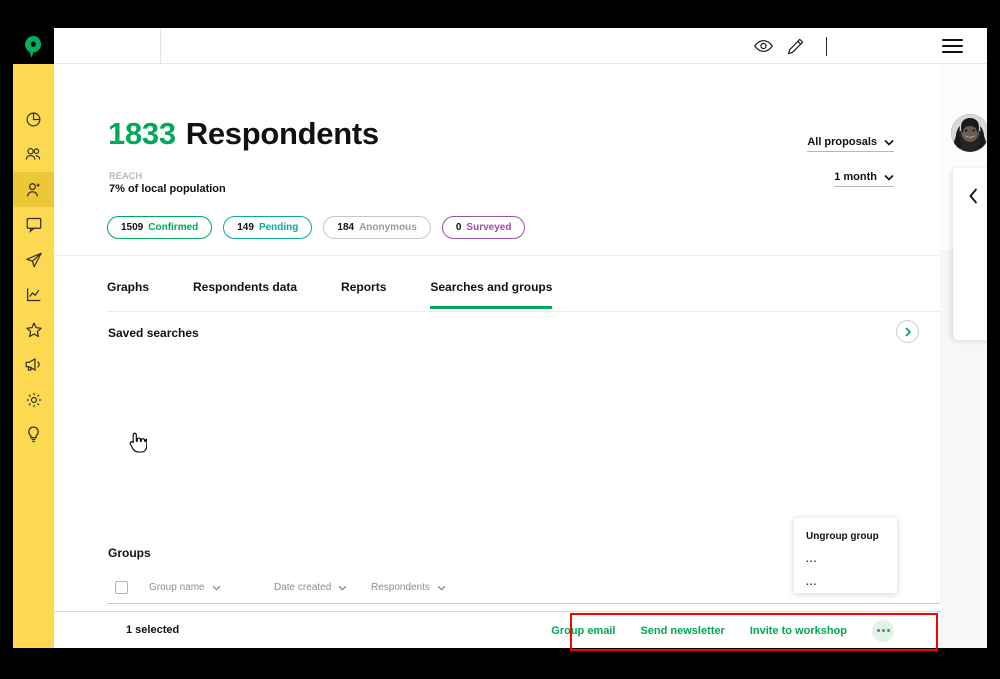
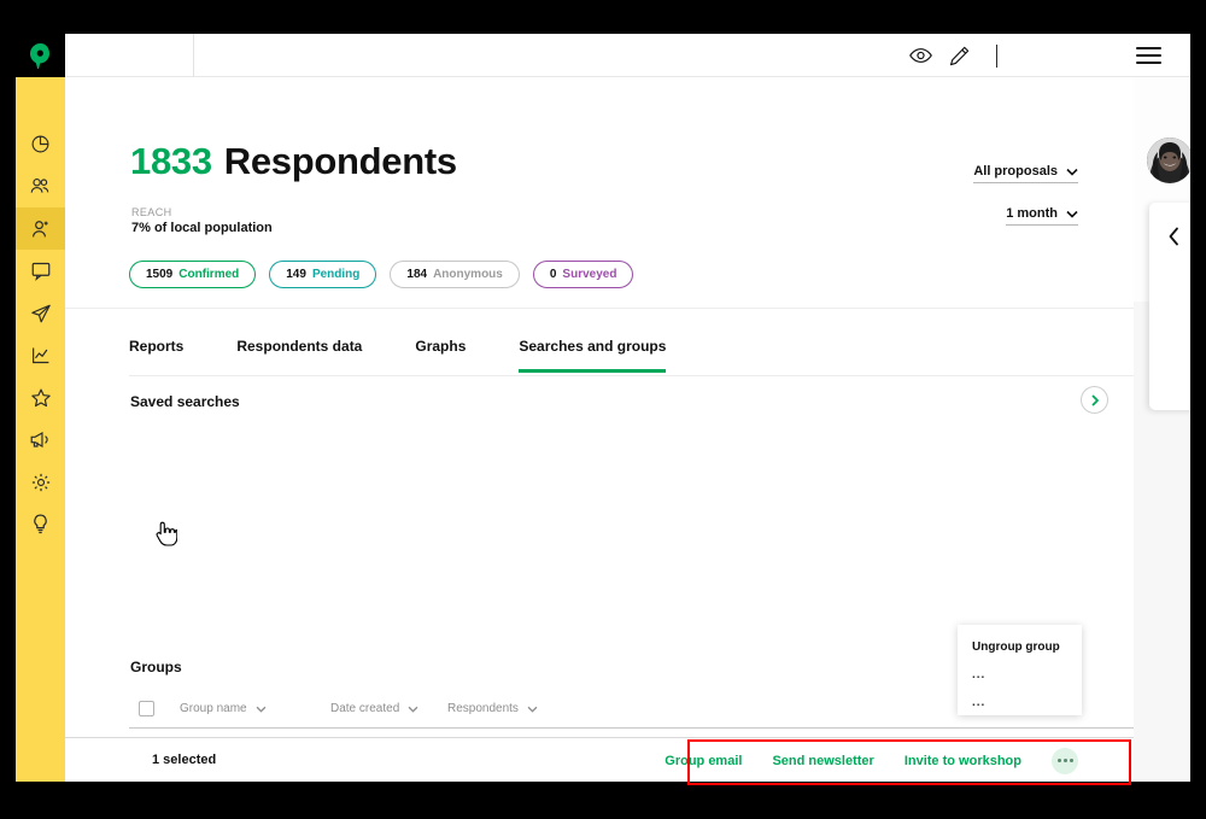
  1833 Respondents
  REACH
  7% of local population
  1509
  Confirmed
  149
  Pending
  184
  Anonymous
  0
  Surveyed
  All proposals
  1 month
- Graphs
+ Reports
  Respondents data
- Reports
+ Graphs
  Searches and groups
  Saved searches
  Groups
  Group name
  Date created
  Respondents
  Ungroup group
  ...
  ...
  1 selected
  Group email
  Send newsletter
  Invite to workshop
